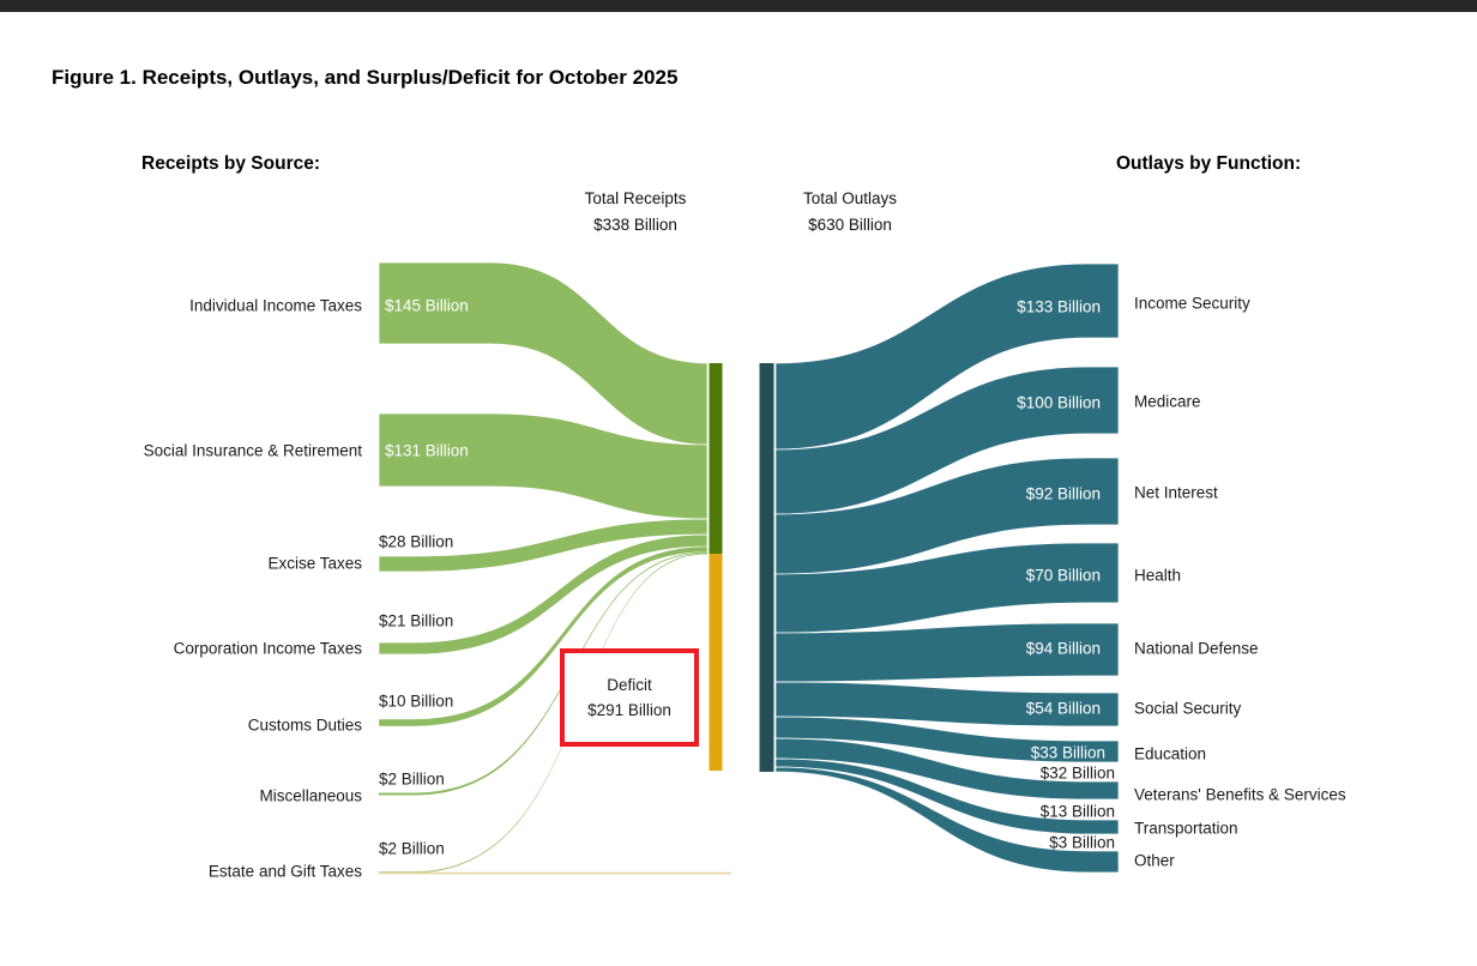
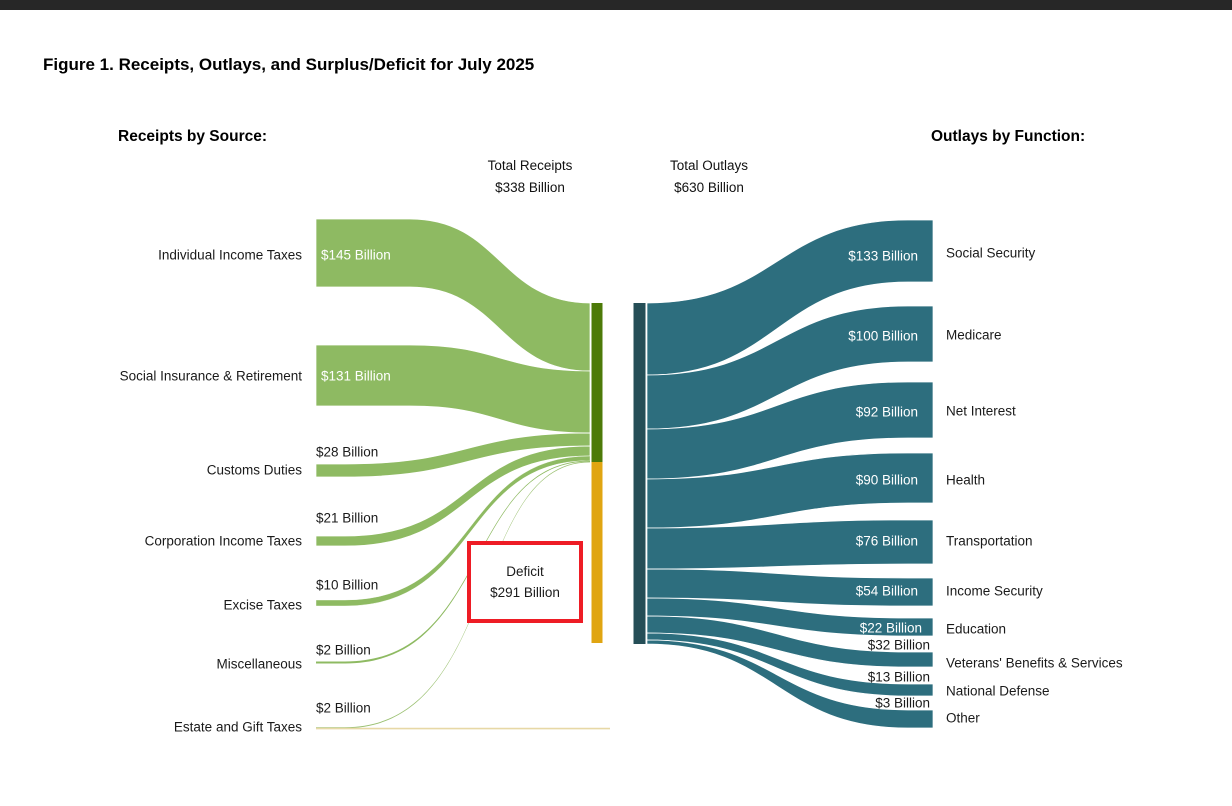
- Figure 1. Receipts, Outlays, and Surplus/Deficit for October 2025
+ Figure 1. Receipts, Outlays, and Surplus/Deficit for July 2025
  Receipts by Source:
  Outlays by Function:
  Total Receipts
  $338 Billion
  Total Outlays
  $630 Billion
  Deficit
  $291 Billion
  Individual Income Taxes
  Social Insurance & Retirement
- Excise Taxes
+ Customs Duties
  Corporation Income Taxes
- Customs Duties
+ Excise Taxes
  Miscellaneous
  Estate and Gift Taxes
  $145 Billion
  $131 Billion
  $28 Billion
  $21 Billion
  $10 Billion
  $2 Billion
  $2 Billion
  $133 Billion
  $100 Billion
  $92 Billion
- $70 Billion
+ $90 Billion
- $94 Billion
+ $76 Billion
  $54 Billion
- $33 Billion
+ $22 Billion
  $32 Billion
  $13 Billion
  $3 Billion
- Income Security
+ Social Security
  Medicare
  Net Interest
  Health
- National Defense
+ Transportation
- Social Security
+ Income Security
  Education
  Veterans' Benefits & Services
- Transportation
+ National Defense
  Other
